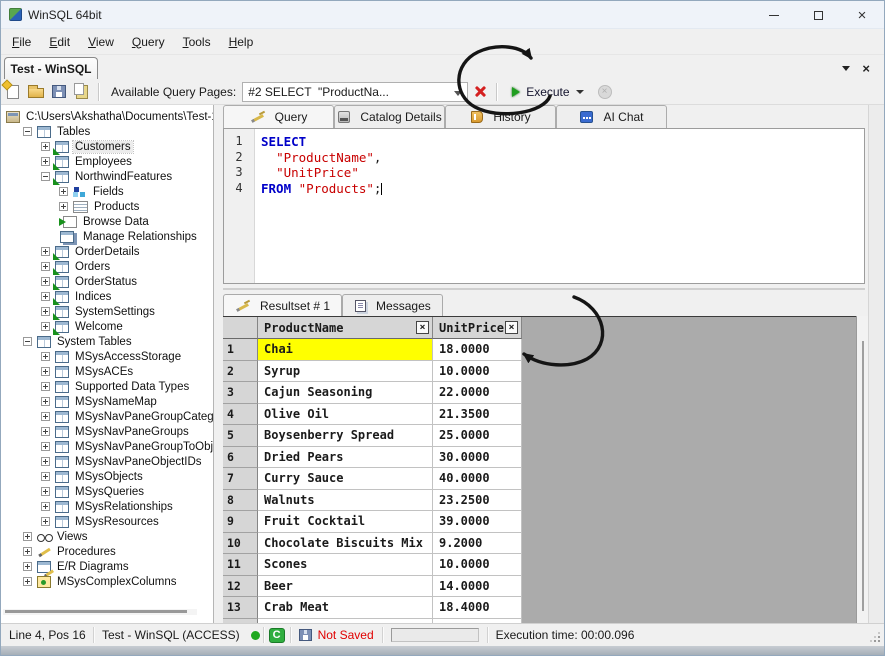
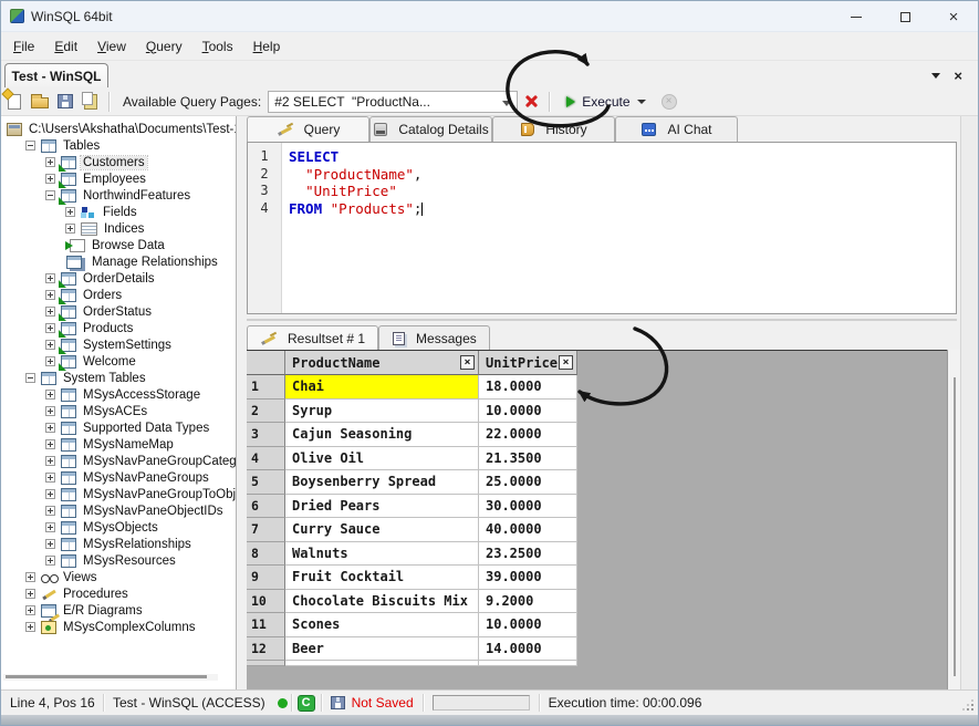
  WinSQL 64bit
  ×
  File
  Edit
  View
  Query
  Tools
  Help
  Test - WinSQL
  ×
  Available Query Pages:
  #2 SELECT "ProductNa...
  Execute
  ×
  C:\Users\Akshatha\Documents\Test-
  Tables
  Customers
  Employees
  NorthwindFeatures
  Fields
- Products
+ Indices
  Browse Data
  Manage Relationships
  OrderDetails
  Orders
  OrderStatus
- Indices
+ Products
  SystemSettings
  Welcome
  System Tables
  MSysAccessStorage
  MSysACEs
  Supported Data Types
  MSysNameMap
  MSysNavPaneGroupCateg
  MSysNavPaneGroups
  MSysNavPaneGroupToObj
  MSysNavPaneObjectIDs
  MSysObjects
- MSysQueries
  MSysRelationships
  MSysResources
  Views
  Procedures
  E/R Diagrams
  MSysComplexColumns
  Query
  Catalog Details
  History
  AI Chat
  1
  2
  3
  4
  SELECT
  "ProductName",
  "UnitPrice"
  FROM "Products";
  Resultset # 1
  Messages
  ProductName
  ×
  UnitPrice
  ×
  1
  Chai
  18.0000
  2
  Syrup
  10.0000
  3
  Cajun Seasoning
  22.0000
  4
  Olive Oil
  21.3500
  5
  Boysenberry Spread
  25.0000
  6
  Dried Pears
  30.0000
  7
  Curry Sauce
  40.0000
  8
  Walnuts
  23.2500
  9
  Fruit Cocktail
  39.0000
  10
  Chocolate Biscuits Mix
  9.2000
  11
  Scones
  10.0000
  12
  Beer
  14.0000
- 13
- Crab Meat
- 18.4000
  Line 4, Pos 16
  Test - WinSQL (ACCESS)
  C
  Not Saved
  Execution time: 00:00.096
